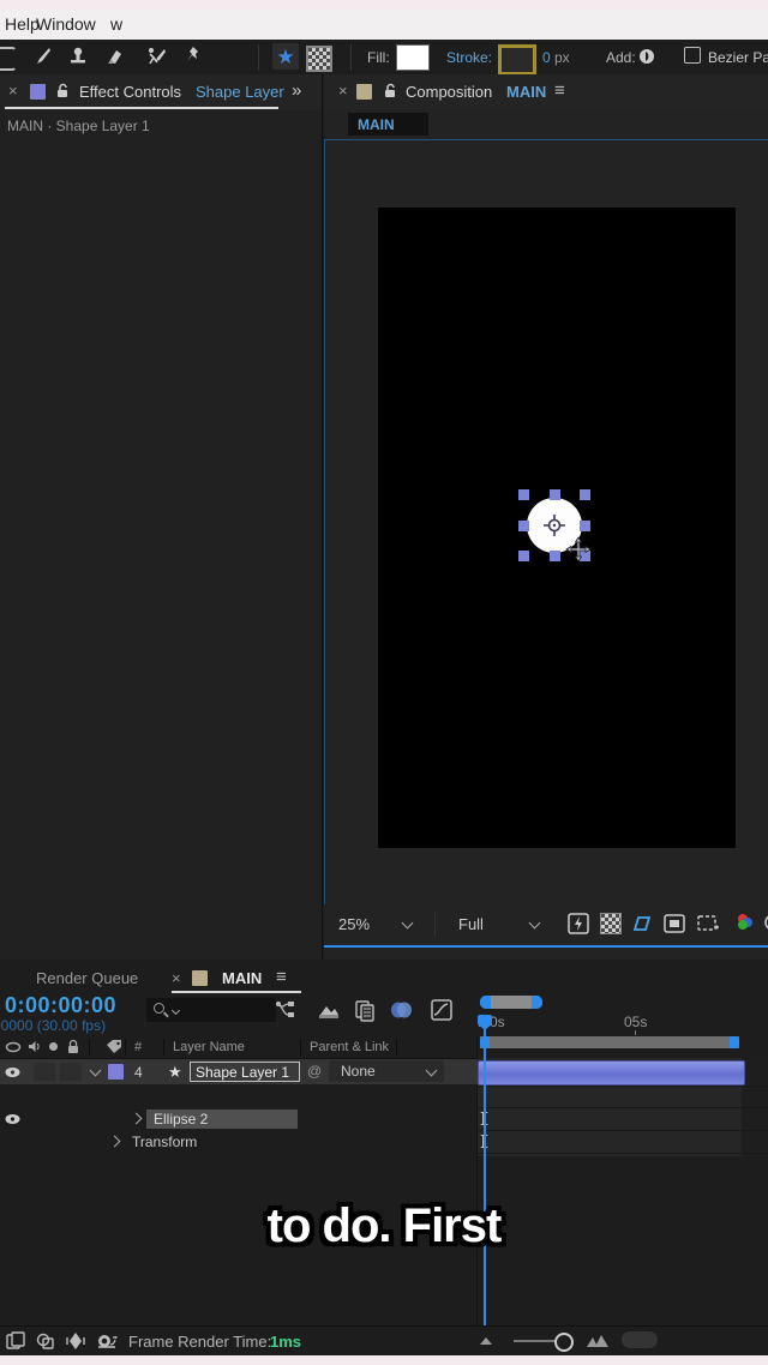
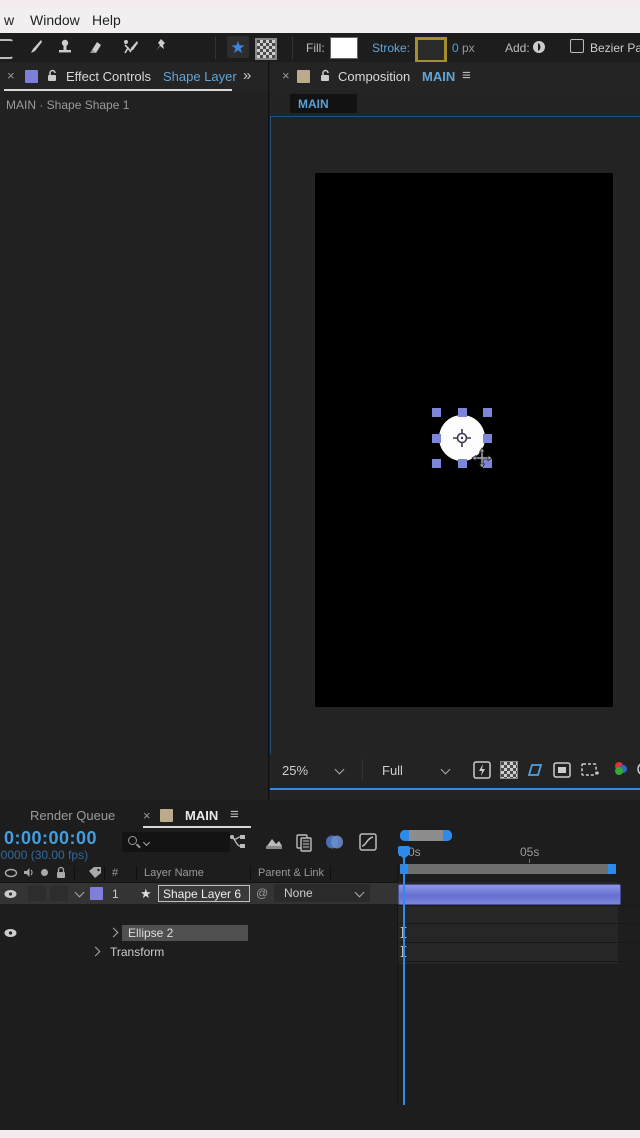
- Help
+ w
  Window
- w
+ Help
  ★
  Fill:
  Stroke:
  0
  px
  Add:
  Bezier Pa
  ×
  Effect Controls
  Shape Layer
  »
- MAIN · Shape Layer 1
+ MAIN · Shape Shape 1
  ×
  Composition
  MAIN
  ≡
  MAIN
  25%
  Full
  Render Queue
  ×
  MAIN
  ≡
  0:00:00:00
  0000 (30.00 fps)
  05s
  #
  Layer Name
  Parent & Link
- 4
+ 1
  ★
- Shape Layer 1
+ Shape Layer 6
  @
  None
  Ellipse 2
  Transform
- to do. First
- Frame Render Time:
- 1ms
